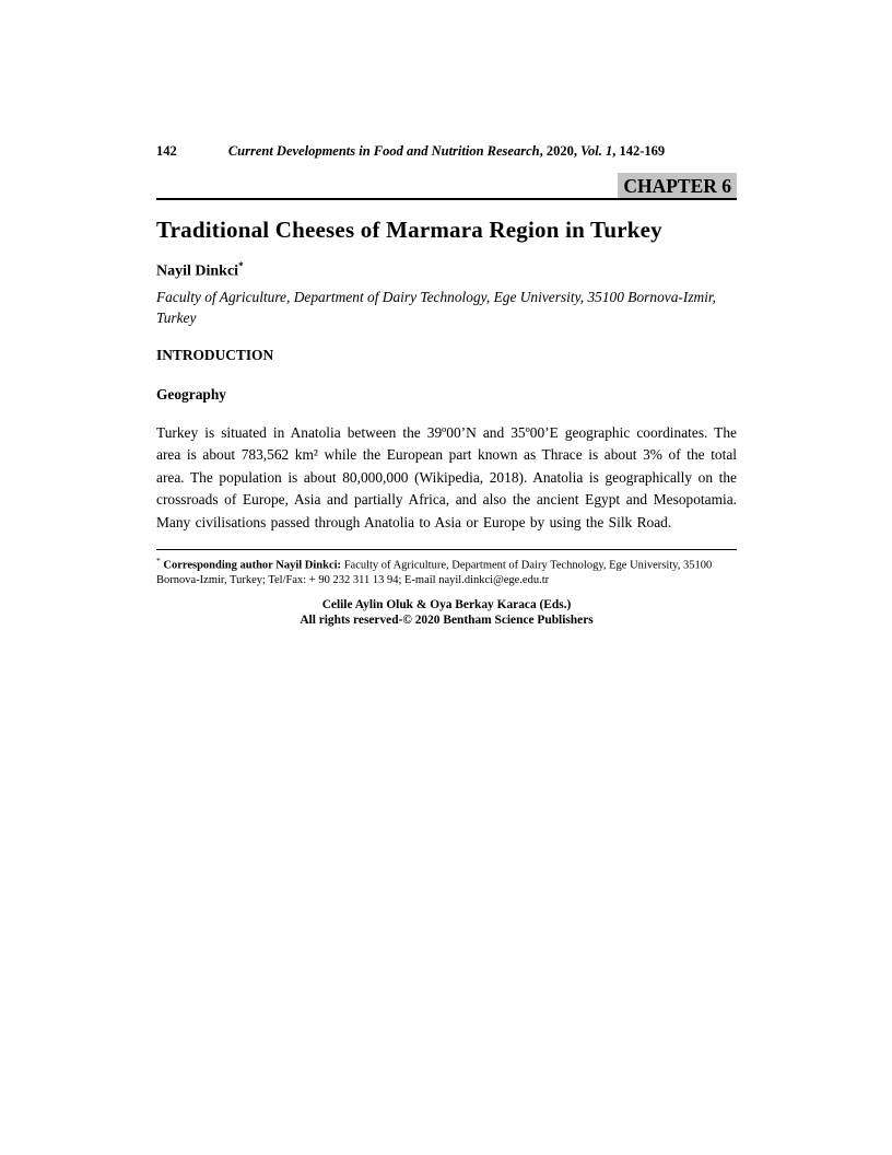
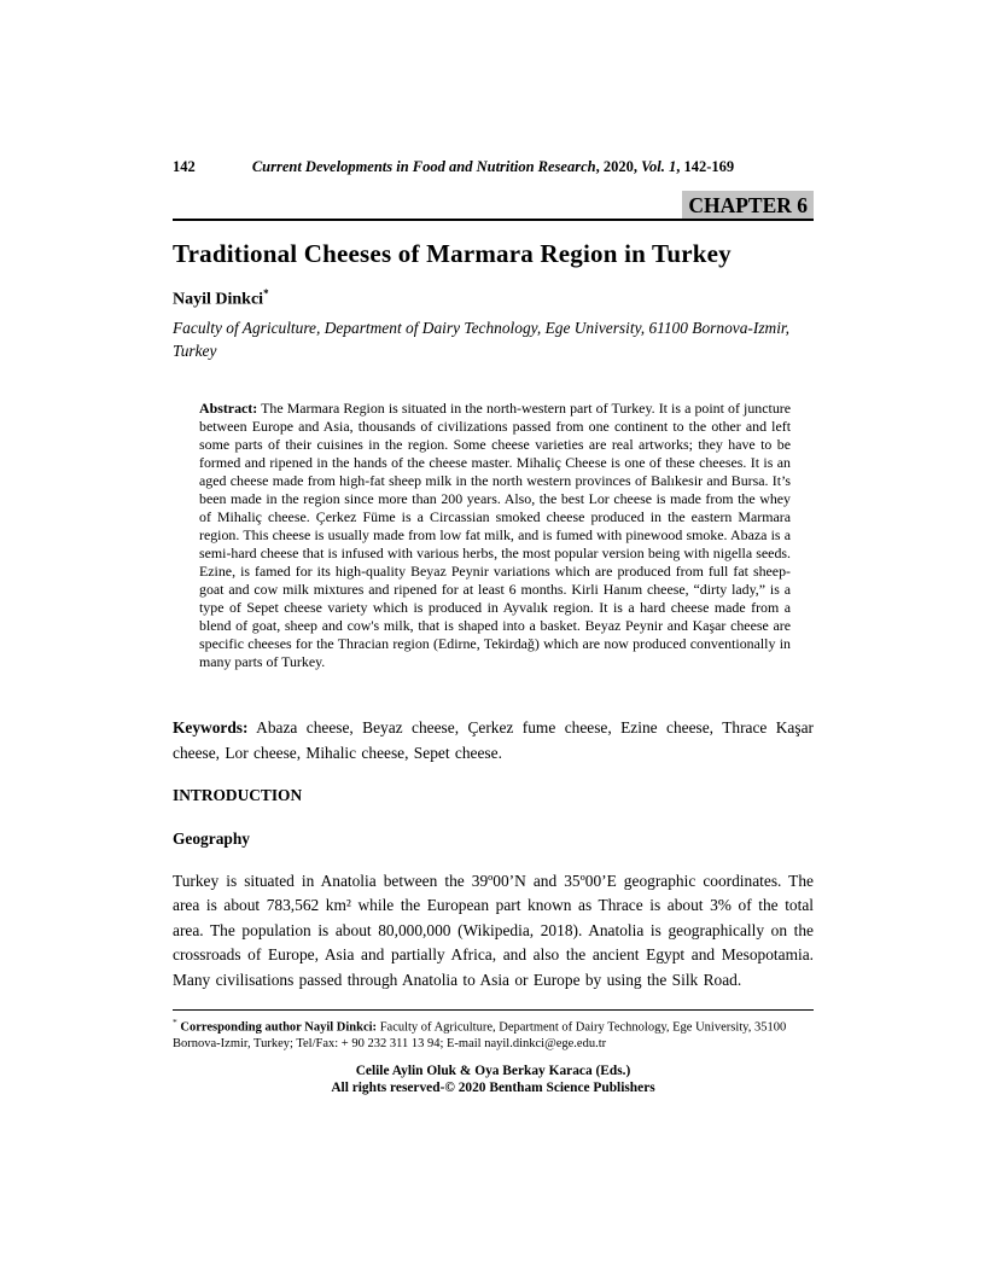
  142
  Current Developments in Food and Nutrition Research, 2020, Vol. 1, 142-169
  CHAPTER 6
  Traditional Cheeses of Marmara Region in Turkey
  Nayil Dinkci*
- Faculty of Agriculture, Department of Dairy Technology, Ege University, 35100 Bornova-Izmir, Turkey
+ Faculty of Agriculture, Department of Dairy Technology, Ege University, 61100 Bornova-Izmir, Turkey
+ Abstract: The Marmara Region is situated in the north-western part of Turkey. It is a point of juncture between Europe and Asia, thousands of civilizations passed from one continent to the other and left some parts of their cuisines in the region. Some cheese varieties are real artworks; they have to be formed and ripened in the hands of the cheese master. Mihaliç Cheese is one of these cheeses. It is an aged cheese made from high-fat sheep milk in the north western provinces of Balıkesir and Bursa. It’s been made in the region since more than 200 years. Also, the best Lor cheese is made from the whey of Mihaliç cheese. Çerkez Füme is a Circassian smoked cheese produced in the eastern Marmara region. This cheese is usually made from low fat milk, and is fumed with pinewood smoke. Abaza is a semi-hard cheese that is infused with various herbs, the most popular version being with nigella seeds. Ezine, is famed for its high-quality Beyaz Peynir variations which are produced from full fat sheep-goat and cow milk mixtures and ripened for at least 6 months. Kirli Hanım cheese, “dirty lady,” is a type of Sepet cheese variety which is produced in Ayvalık region. It is a hard cheese made from a blend of goat, sheep and cow's milk, that is shaped into a basket. Beyaz Peynir and Kaşar cheese are specific cheeses for the Thracian region (Edirne, Tekirdağ) which are now produced conventionally in many parts of Turkey.
+ Keywords: Abaza cheese, Beyaz cheese, Çerkez fume cheese, Ezine cheese, Thrace Kaşar cheese, Lor cheese, Mihalic cheese, Sepet cheese.
  INTRODUCTION
  Geography
  Turkey is situated in Anatolia between the 39º00’N and 35º00’E geographic coordinates. The area is about 783,562 km² while the European part known as Thrace is about 3% of the total area. The population is about 80,000,000 (Wikipedia, 2018). Anatolia is geographically on the crossroads of Europe, Asia and partially Africa, and also the ancient Egypt and Mesopotamia. Many civilisations passed through Anatolia to Asia or Europe by using the Silk Road.
  * Corresponding author Nayil Dinkci: Faculty of Agriculture, Department of Dairy Technology, Ege University, 35100 Bornova-Izmir, Turkey; Tel/Fax: + 90 232 311 13 94; E-mail nayil.dinkci@ege.edu.tr
  Celile Aylin Oluk & Oya Berkay Karaca (Eds.)
  All rights reserved-© 2020 Bentham Science Publishers
